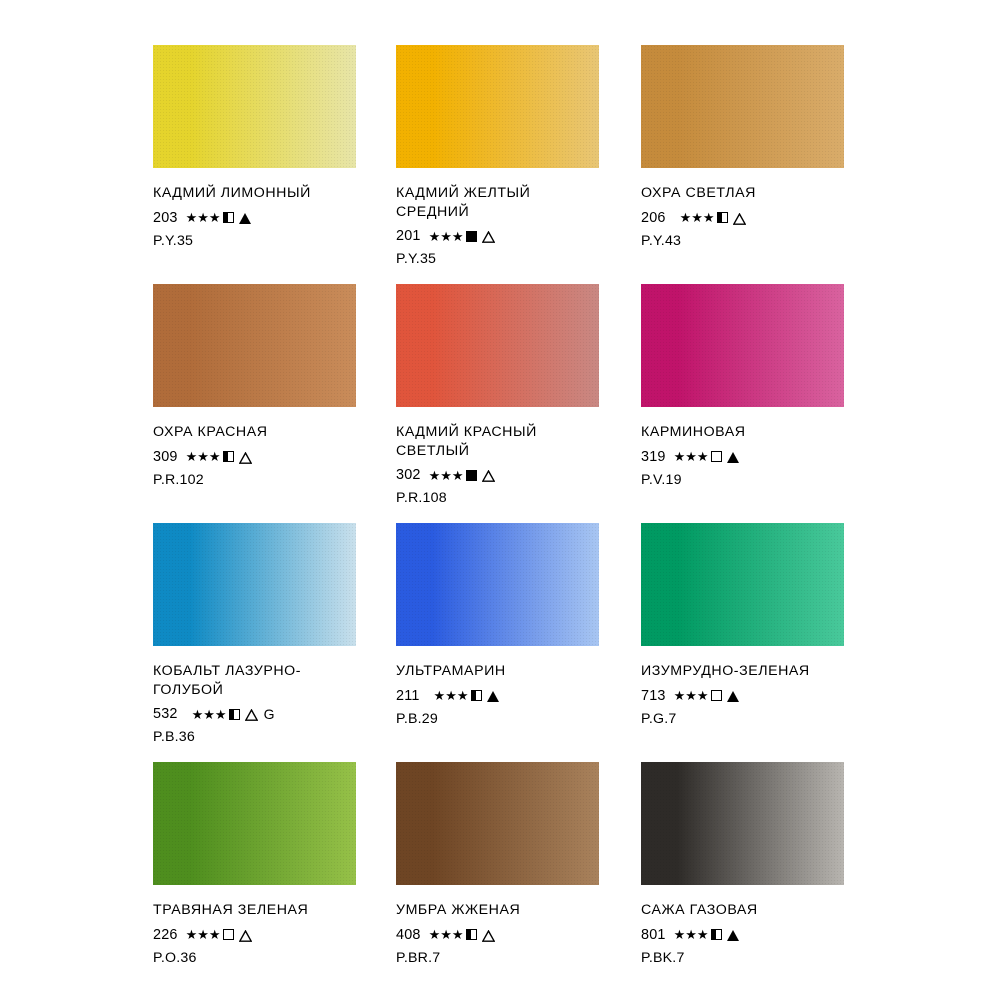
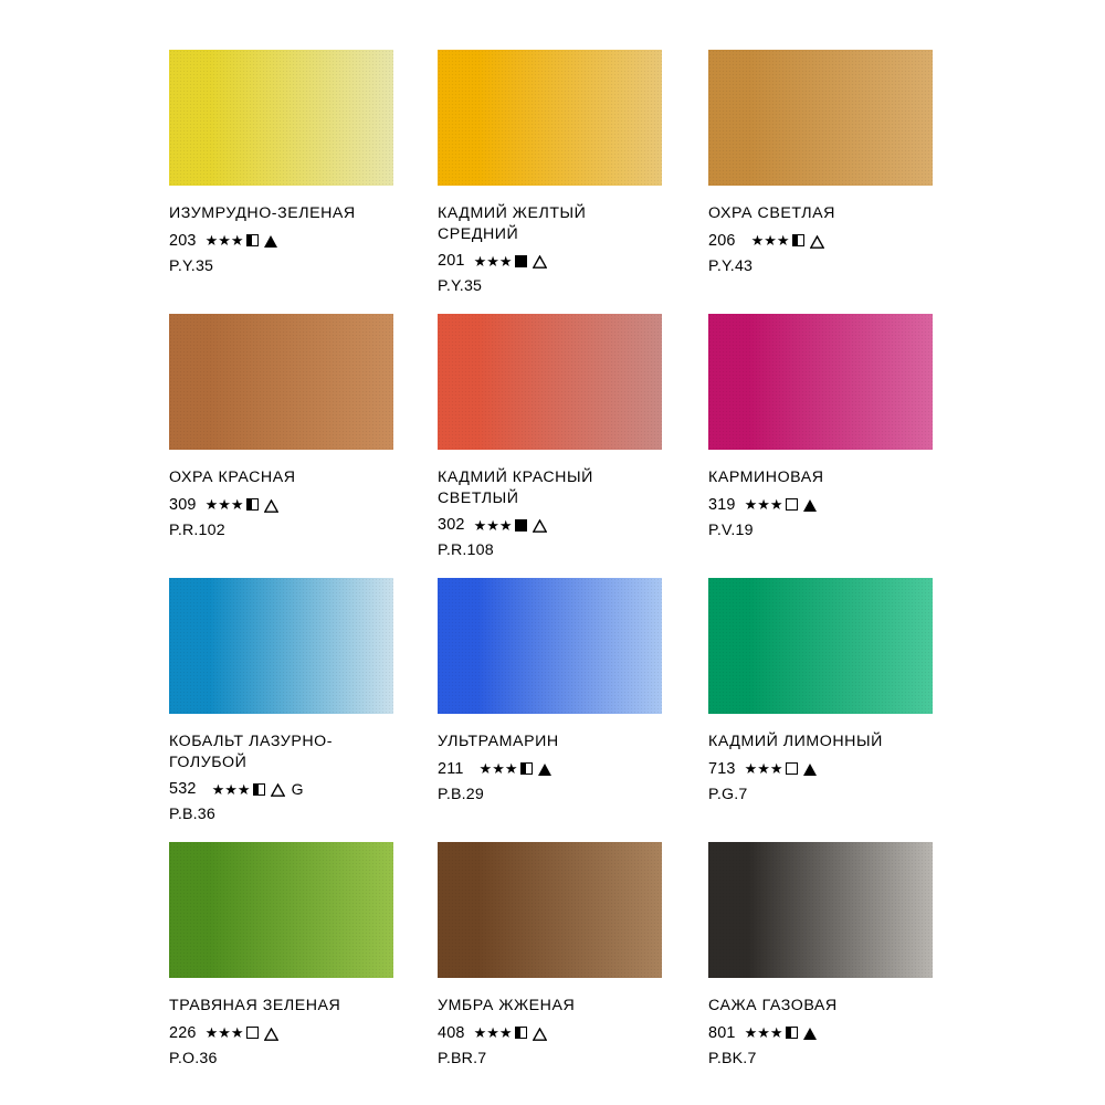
- КАДМИЙ ЛИМОННЫЙ
+ ИЗУМРУДНО-ЗЕЛЕНАЯ
  203
  ★★★
  P.Y.35
  КАДМИЙ ЖЕЛТЫЙ
  СРЕДНИЙ
  201
  ★★★
  P.Y.35
  ОХРА СВЕТЛАЯ
  206
  ★★★
  P.Y.43
  ОХРА КРАСНАЯ
  309
  ★★★
  P.R.102
  КАДМИЙ КРАСНЫЙ
  СВЕТЛЫЙ
  302
  ★★★
  P.R.108
  КАРМИНОВАЯ
  319
  ★★★
  P.V.19
  КОБАЛЬТ ЛАЗУРНО-
  ГОЛУБОЙ
  532
  ★★★
  G
  P.B.36
  УЛЬТРАМАРИН
  211
  ★★★
  P.B.29
- ИЗУМРУДНО-ЗЕЛЕНАЯ
+ КАДМИЙ ЛИМОННЫЙ
  713
  ★★★
  P.G.7
  ТРАВЯНАЯ ЗЕЛЕНАЯ
  226
  ★★★
  P.O.36
  УМБРА ЖЖЕНАЯ
  408
  ★★★
  P.BR.7
  САЖА ГАЗОВАЯ
  801
  ★★★
  P.BK.7
